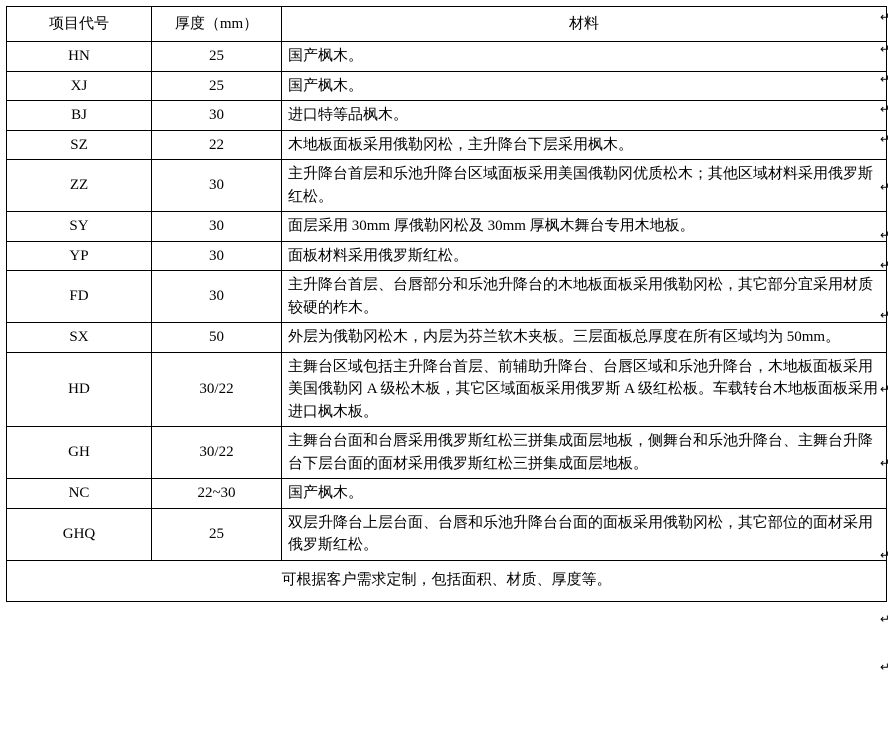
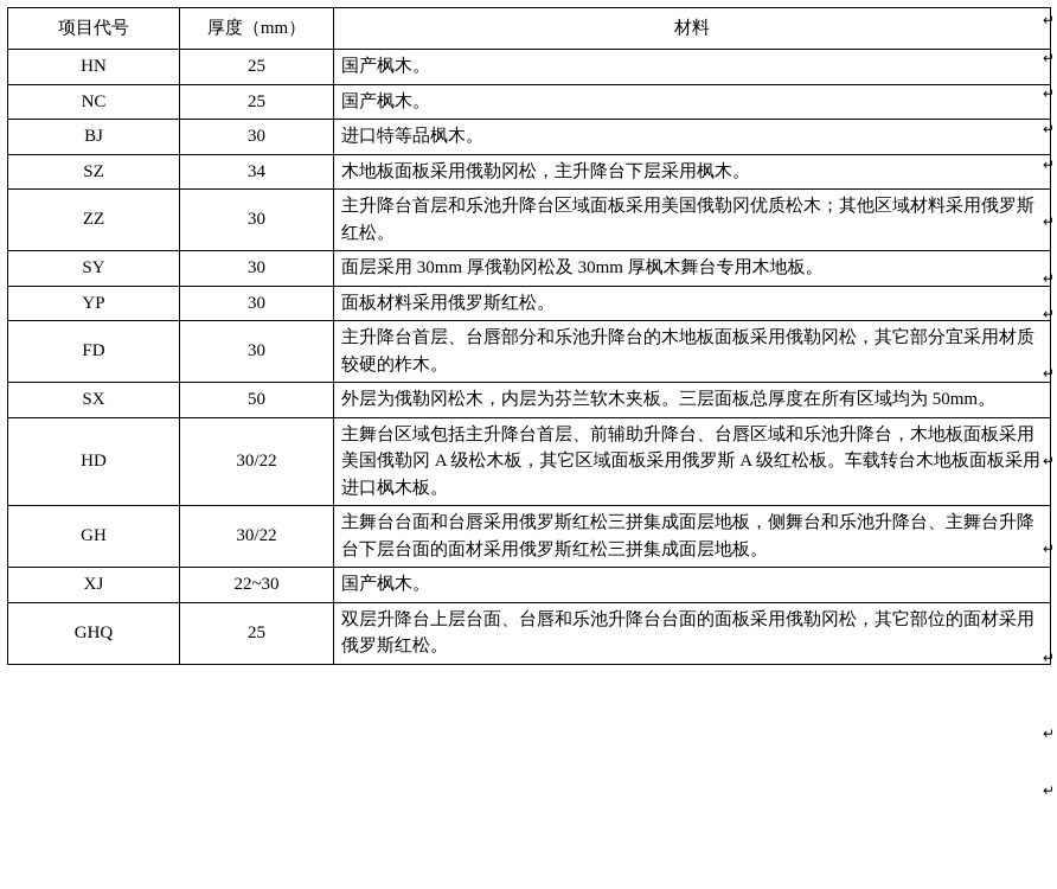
  项目代号	厚度（mm）	材料
  HN	25	国产枫木。
- XJ	25	国产枫木。
+ NC	25	国产枫木。
  BJ	30	进口特等品枫木。
- SZ	22	木地板面板采用俄勒冈松，主升降台下层采用枫木。
+ SZ	34	木地板面板采用俄勒冈松，主升降台下层采用枫木。
  ZZ	30	主升降台首层和乐池升降台区域面板采用美国俄勒冈优质松木；其他区域材料采用俄罗斯红松。
  SY	30	面层采用 30mm 厚俄勒冈松及 30mm 厚枫木舞台专用木地板。
  YP	30	面板材料采用俄罗斯红松。
  FD	30	主升降台首层、台唇部分和乐池升降台的木地板面板采用俄勒冈松，其它部分宜采用材质较硬的柞木。
  SX	50	外层为俄勒冈松木，内层为芬兰软木夹板。三层面板总厚度在所有区域均为 50mm。
  HD	30/22	主舞台区域包括主升降台首层、前辅助升降台、台唇区域和乐池升降台，木地板面板采用美国俄勒冈 A 级松木板，其它区域面板采用俄罗斯 A 级红松板。车载转台木地板面板采用进口枫木板。
  GH	30/22	主舞台台面和台唇采用俄罗斯红松三拼集成面层地板，侧舞台和乐池升降台、主舞台升降台下层台面的面材采用俄罗斯红松三拼集成面层地板。
- NC	22~30	国产枫木。
+ XJ	22~30	国产枫木。
  GHQ	25	双层升降台上层台面、台唇和乐池升降台台面的面板采用俄勒冈松，其它部位的面材采用俄罗斯红松。
- 可根据客户需求定制，包括面积、材质、厚度等。
  ↵
  ↵
  ↵
  ↵
  ↵
  ↵
  ↵
  ↵
  ↵
  ↵
  ↵
  ↵
  ↵
  ↵
